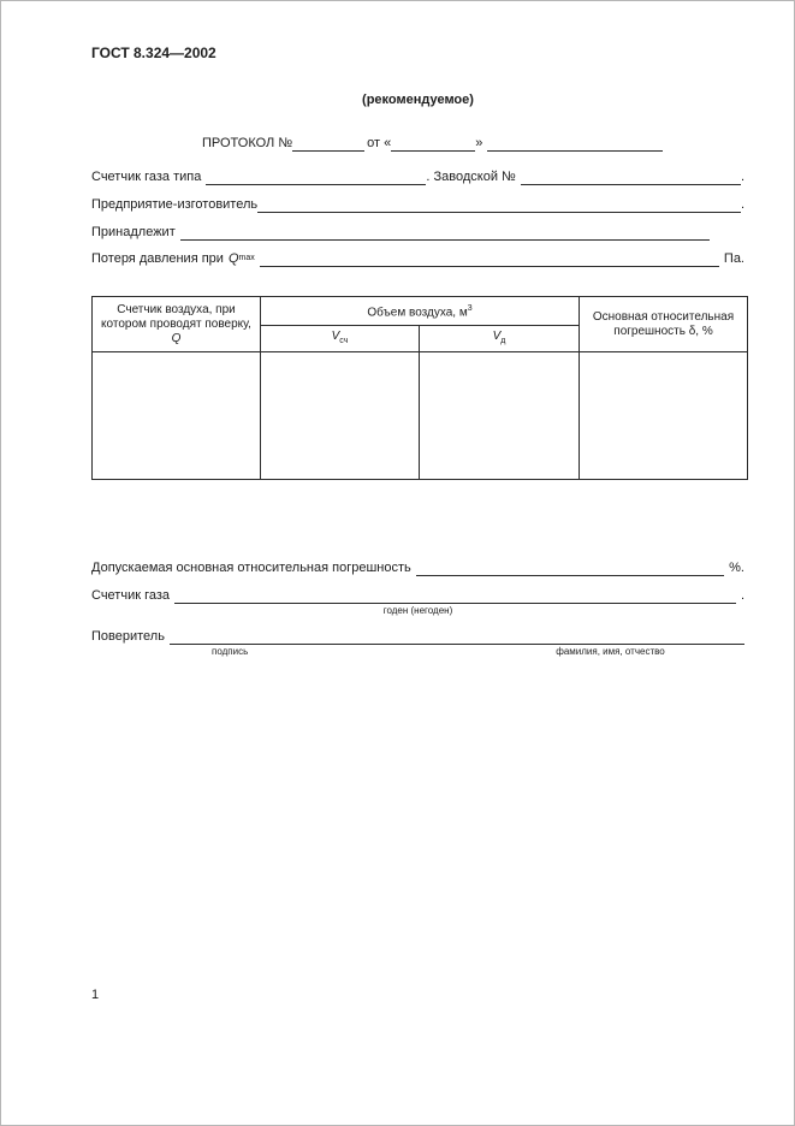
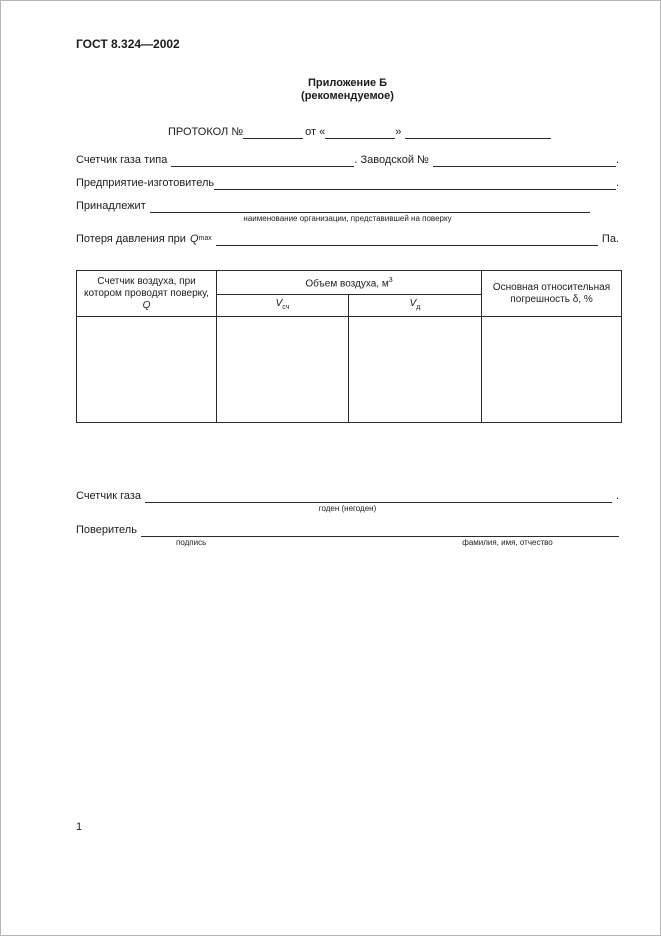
  ГОСТ 8.324—2002
+ Приложение Б
  (рекомендуемое)
  ПРОТОКОЛ №
  от «
  »
  Счетчик газа типа
  . Заводской №
  .
  Предприятие-изготовитель
  .
  Принадлежит
+ наименование организации, представившей на поверку
  Потеря давления при
  Q
  Па.
  Счетчик воздуха, при котором проводят поверку, Q	Объем воздуха, м	Основная относительная погрешность δ, %
- Допускаемая основная относительная погрешность
- %.
  Счетчик газа
  .
  годен (негоден)
  Поверитель
  подпись
  фамилия, имя, отчество
  1
